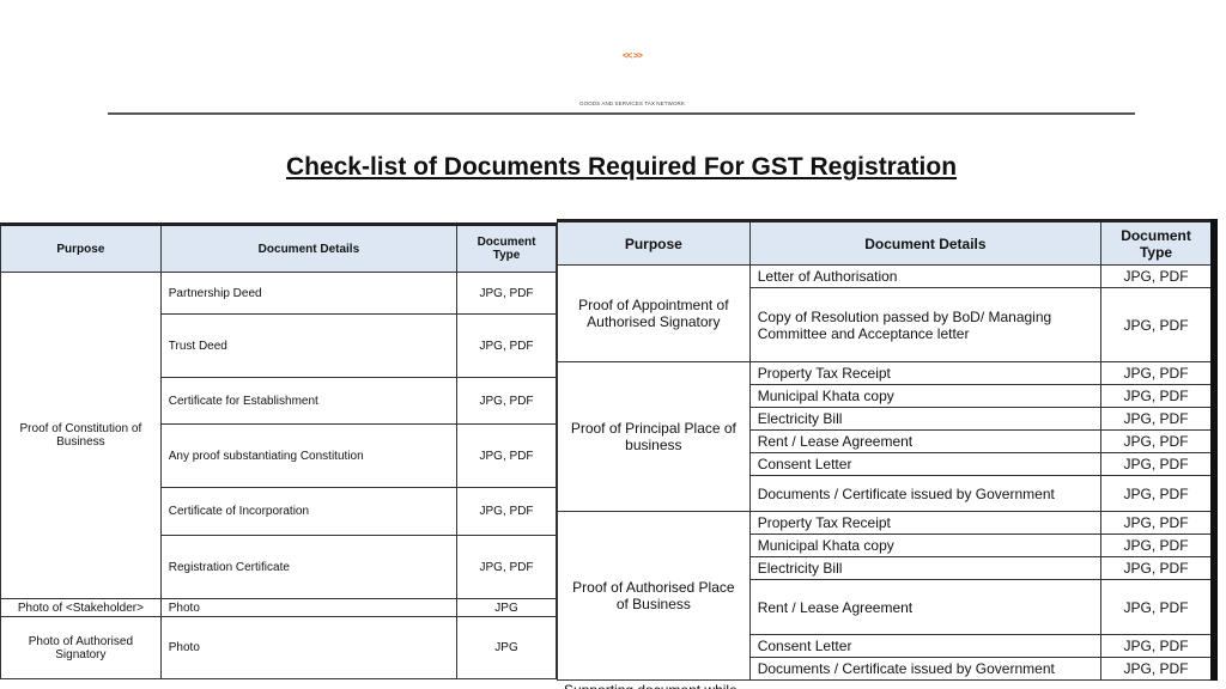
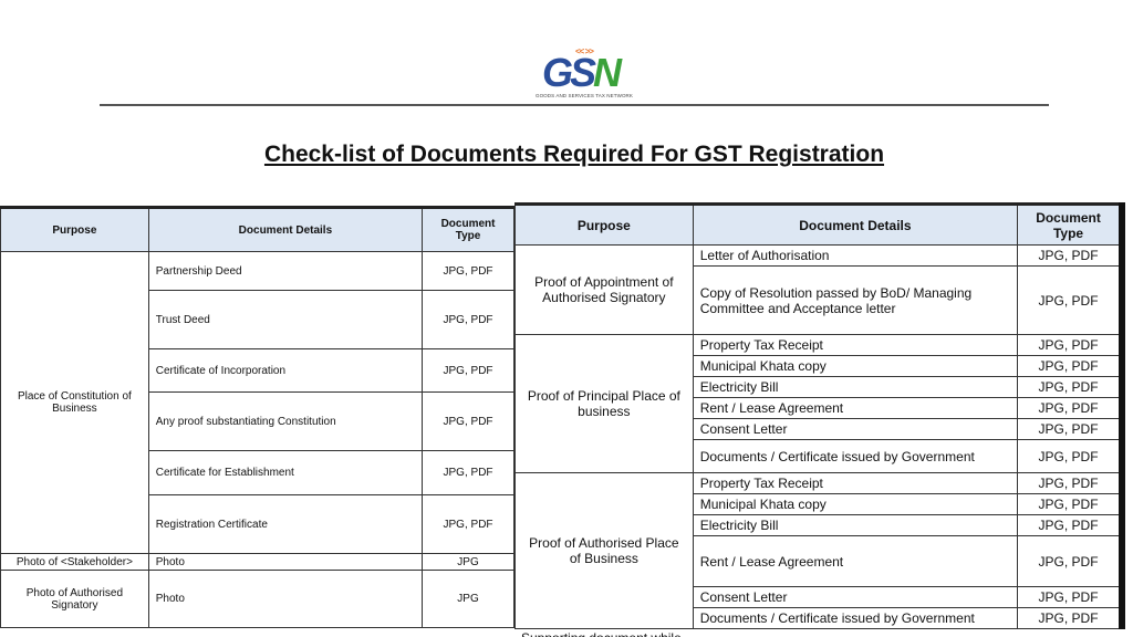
  << >>
+ GSN
  Check-list of Documents Required For GST Registration
  Purpose	Document Details	Document Type
- Proof of Constitution of Business	Partnership Deed	JPG, PDF
+ Place of Constitution of Business	Partnership Deed	JPG, PDF
  Trust Deed	JPG, PDF
- Certificate for Establishment	JPG, PDF
+ Certificate of Incorporation	JPG, PDF
  Any proof substantiating Constitution	JPG, PDF
- Certificate of Incorporation	JPG, PDF
+ Certificate for Establishment	JPG, PDF
  Registration Certificate	JPG, PDF
  Photo of <Stakeholder>	Photo	JPG
  Photo of Authorised Signatory	Photo	JPG
  Purpose	Document Details	Document Type
  Proof of Appointment of Authorised Signatory	Letter of Authorisation	JPG, PDF
  Copy of Resolution passed by BoD/ Managing Committee and Acceptance letter	JPG, PDF
  Proof of Principal Place of business	Property Tax Receipt	JPG, PDF
  Municipal Khata copy	JPG, PDF
  Electricity Bill	JPG, PDF
  Rent / Lease Agreement	JPG, PDF
  Consent Letter	JPG, PDF
  Documents / Certificate issued by Government	JPG, PDF
  Proof of Authorised Place of Business	Property Tax Receipt	JPG, PDF
  Municipal Khata copy	JPG, PDF
  Electricity Bill	JPG, PDF
  Rent / Lease Agreement	JPG, PDF
  Consent Letter	JPG, PDF
  Documents / Certificate issued by Government	JPG, PDF
